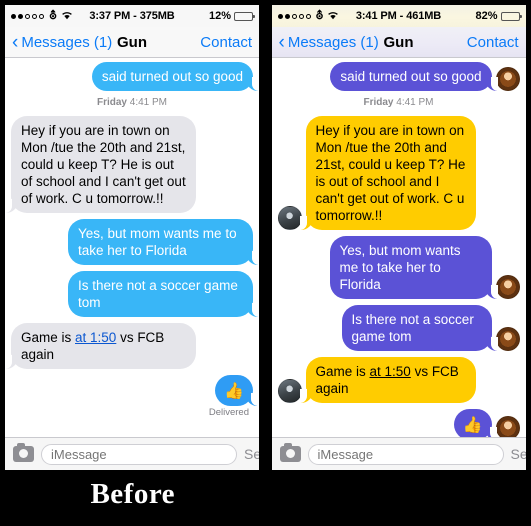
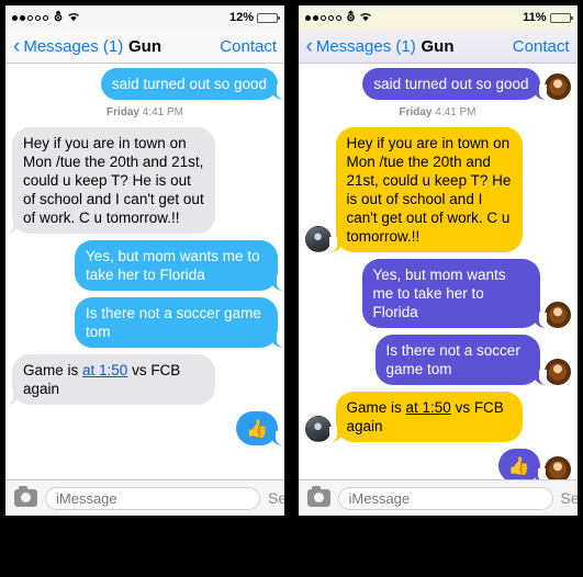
  ⛢
- 3:37 PM - 375MB
  12%
  ‹
  Messages (1)
  Gun
  Contact
  said turned out so good
  Friday 4:41 PM
  Hey if you are in town on Mon /tue the 20th and 21st, could u keep T? He is out of school and I can't get out of work. C u tomorrow.!!
  Yes, but mom wants me to take her to Florida
  Is there not a soccer game tom
  Game is at 1:50 vs FCB again
  👍
- Delivered
  iMessage
- Before
  ⛢
- 3:41 PM - 461MB
- 82%
+ 11%
  ‹
  Messages (1)
  Gun
  Contact
  said turned out so good
  Friday 4:41 PM
  Hey if you are in town on Mon /tue the 20th and 21st, could u keep T? He is out of school and I can't get out of work. C u tomorrow.!!
  Yes, but mom wants me to take her to Florida
  Is there not a soccer game tom
  Game is at 1:50 vs FCB again
  👍
  iMessage
